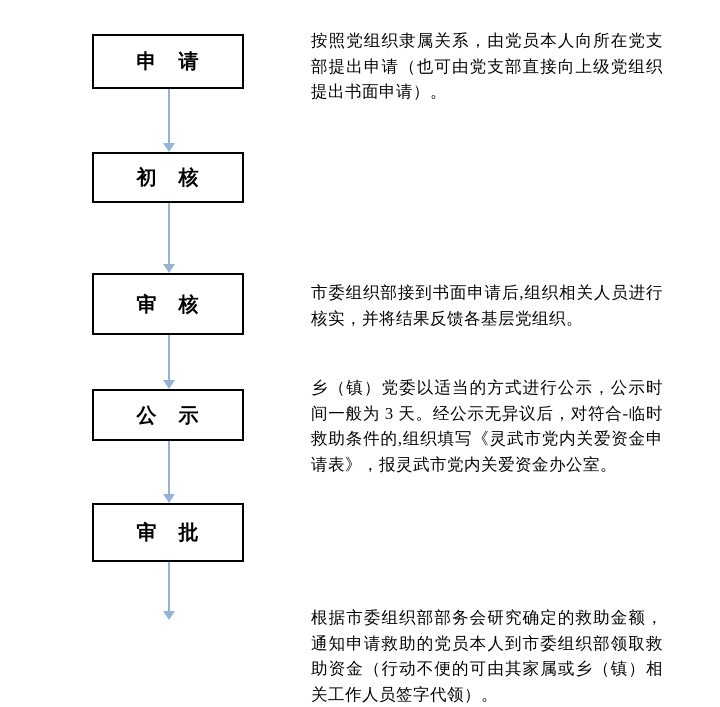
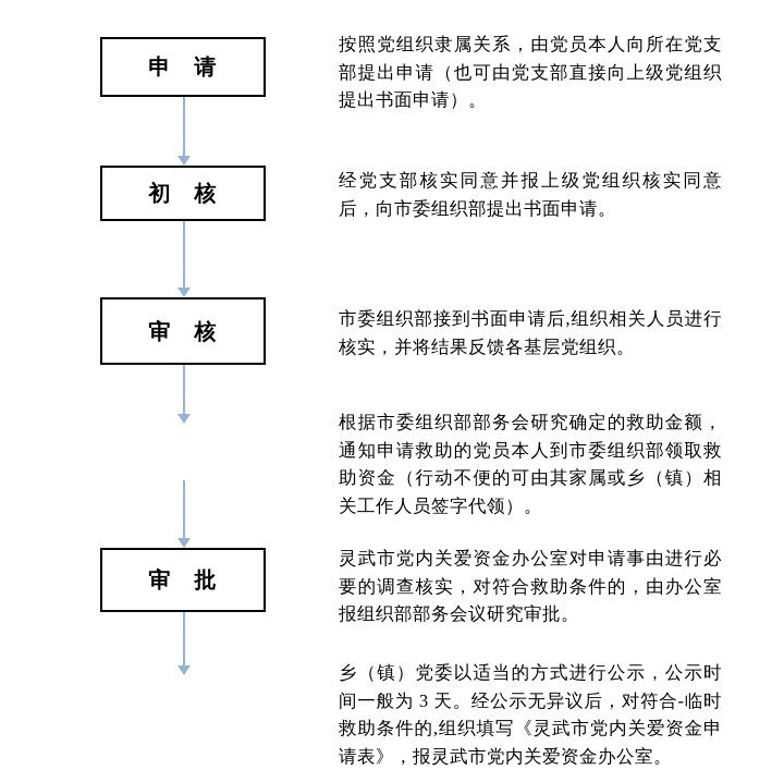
  申 请
  初 核
  审 核
- 公 示
  审 批
  按照党组织隶属关系，由党员本人向所在党支部提出申请（也可由党支部直接向上级党组织提出书面申请）。
+ 经党支部核实同意并报上级党组织核实同意后，向市委组织部提出书面申请。
  市委组织部接到书面申请后,组织相关人员进行核实，并将结果反馈各基层党组织。
- 乡（镇）党委以适当的方式进行公示，公示时间一般为 3 天。经公示无异议后，对符合-临时救助条件的,组织填写《灵武市党内关爱资金申请表》，报灵武市党内关爱资金办公室。
+ 根据市委组织部部务会研究确定的救助金额，通知申请救助的党员本人到市委组织部领取救助资金（行动不便的可由其家属或乡（镇）相关工作人员签字代领）。
+ 灵武市党内关爱资金办公室对申请事由进行必要的调查核实，对符合救助条件的，由办公室报组织部部务会议研究审批。
- 根据市委组织部部务会研究确定的救助金额，通知申请救助的党员本人到市委组织部领取救助资金（行动不便的可由其家属或乡（镇）相关工作人员签字代领）。
+ 乡（镇）党委以适当的方式进行公示，公示时间一般为 3 天。经公示无异议后，对符合-临时救助条件的,组织填写《灵武市党内关爱资金申请表》，报灵武市党内关爱资金办公室。
